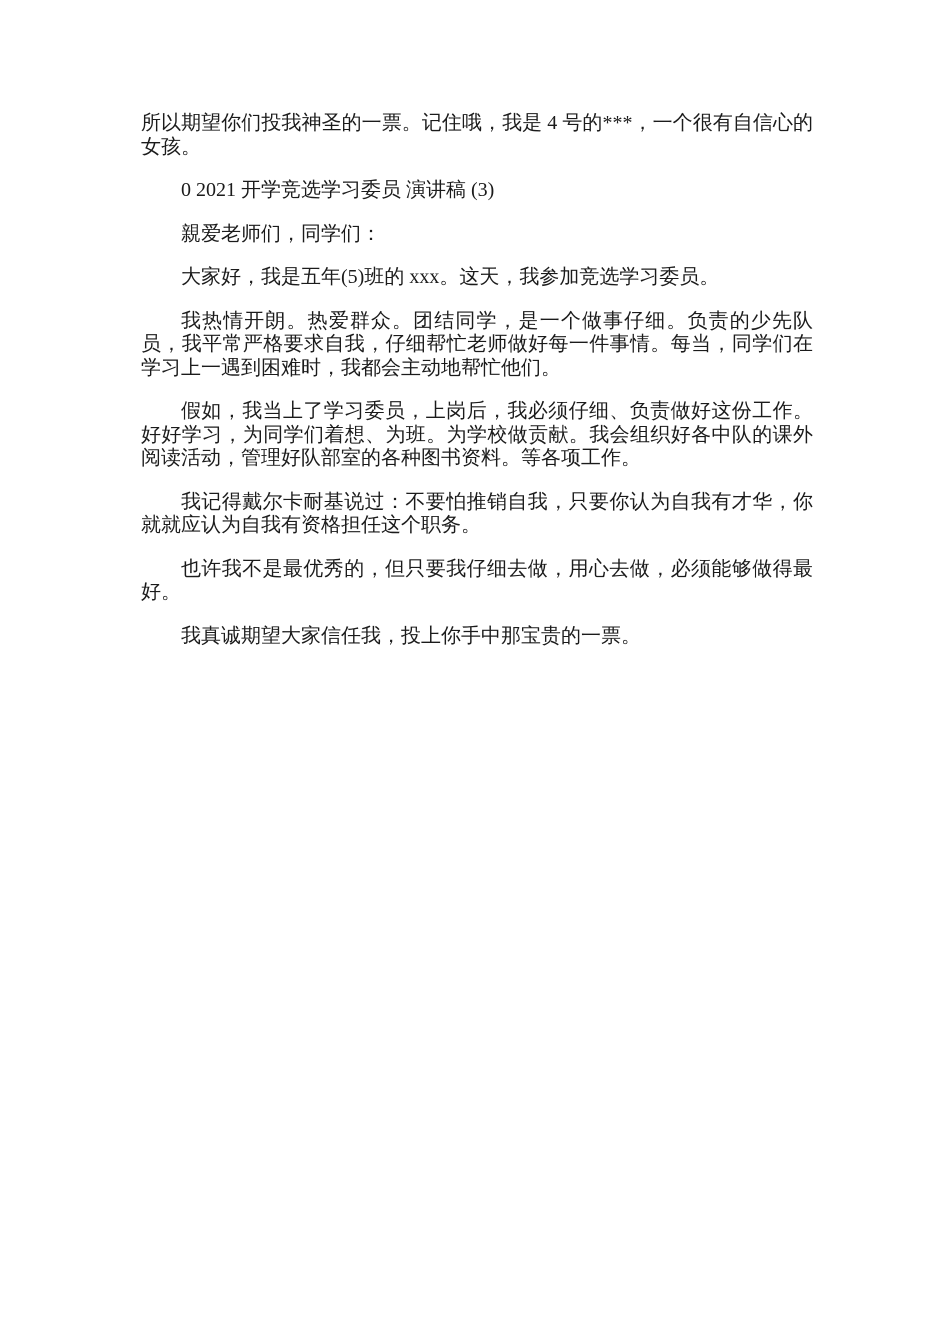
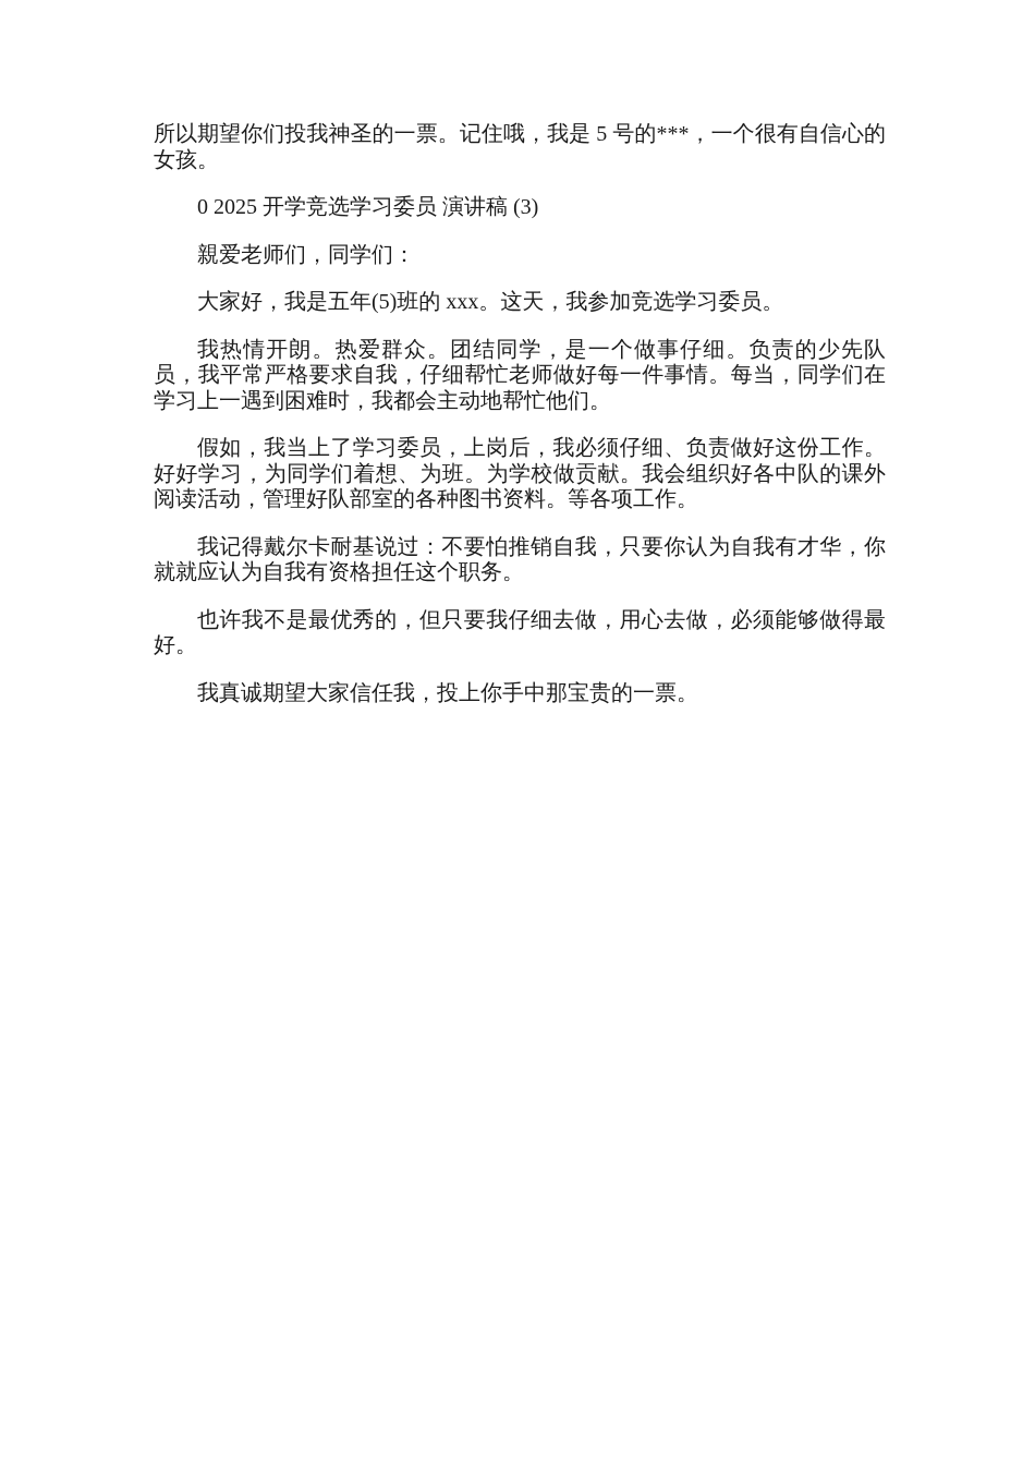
- 所以期望你们投我神圣的一票。记住哦，我是 4 号的***，一个很有自信心的女孩。
+ 所以期望你们投我神圣的一票。记住哦，我是 5 号的***，一个很有自信心的女孩。
- 0 2021 开学竞选学习委员 演讲稿 (3)
+ 0 2025 开学竞选学习委员 演讲稿 (3)
  親爱老师们，同学们：
  大家好，我是五年(5)班的 xxx。这天，我参加竞选学习委员。
  我热情开朗。热爱群众。团结同学，是一个做事仔细。负责的少先队员，我平常严格要求自我，仔细帮忙老师做好每一件事情。每当，同学们在学习上一遇到困难时，我都会主动地帮忙他们。
  假如，我当上了学习委员，上岗后，我必须仔细、负责做好这份工作。好好学习，为同学们着想、为班。为学校做贡献。我会组织好各中队的课外阅读活动，管理好队部室的各种图书资料。等各项工作。
  我记得戴尔卡耐基说过：不要怕推销自我，只要你认为自我有才华，你就就应认为自我有资格担任这个职务。
  也许我不是最优秀的，但只要我仔细去做，用心去做，必须能够做得最好。
  我真诚期望大家信任我，投上你手中那宝贵的一票。
